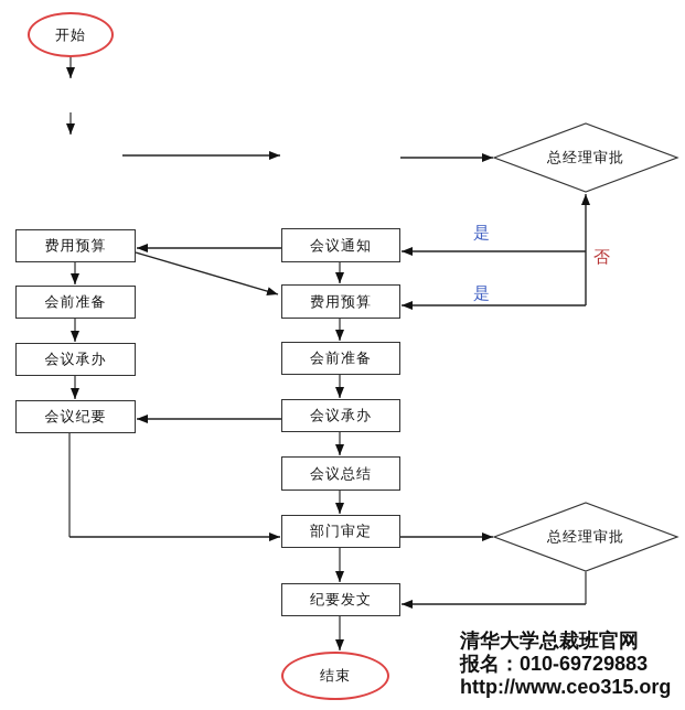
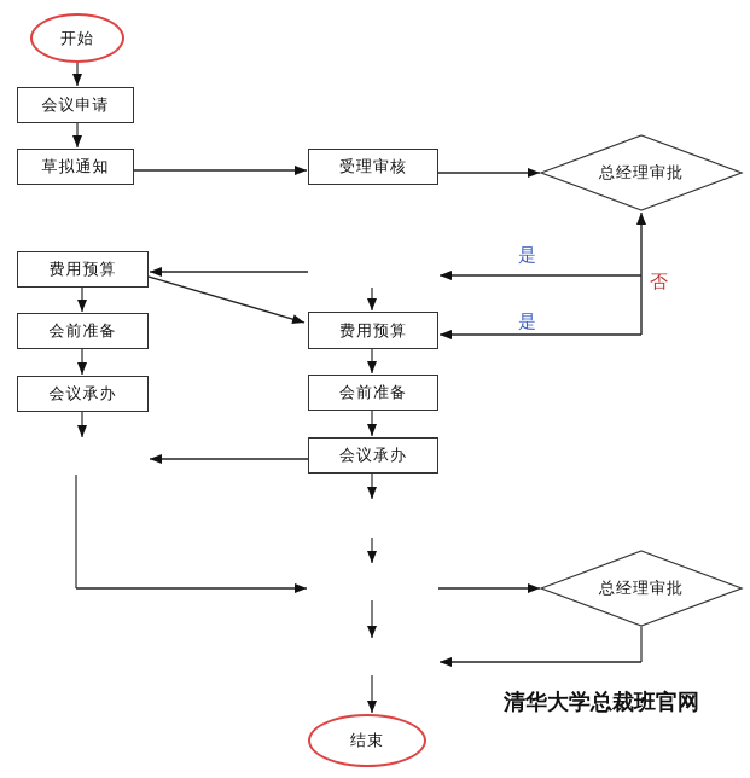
  开始
  结束
+ 会议申请
+ 草拟通知
+ 受理审核
  总经理审批
  总经理审批
  费用预算
  会前准备
  会议承办
- 会议纪要
- 会议通知
  费用预算
  会前准备
  会议承办
- 会议总结
- 部门审定
- 纪要发文
  是
  是
  否
  清华大学总裁班官网
- 报名：010-69729883
- http://www.ceo315.org
